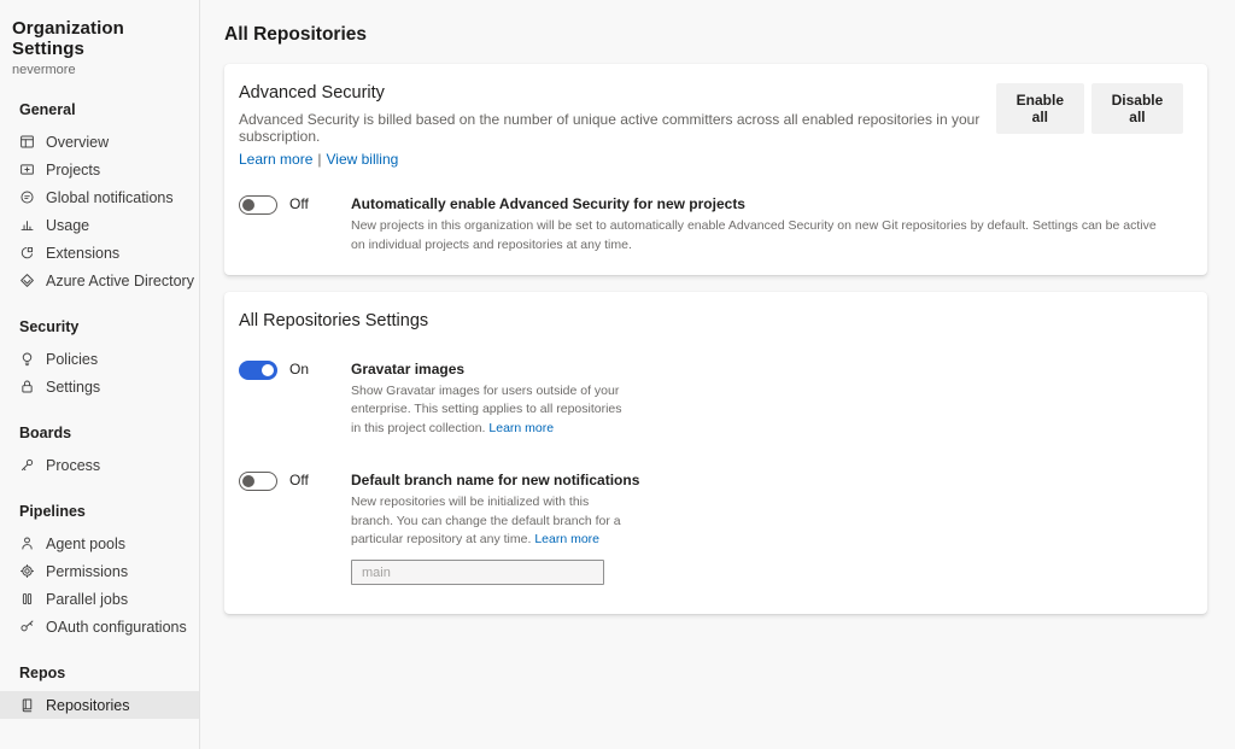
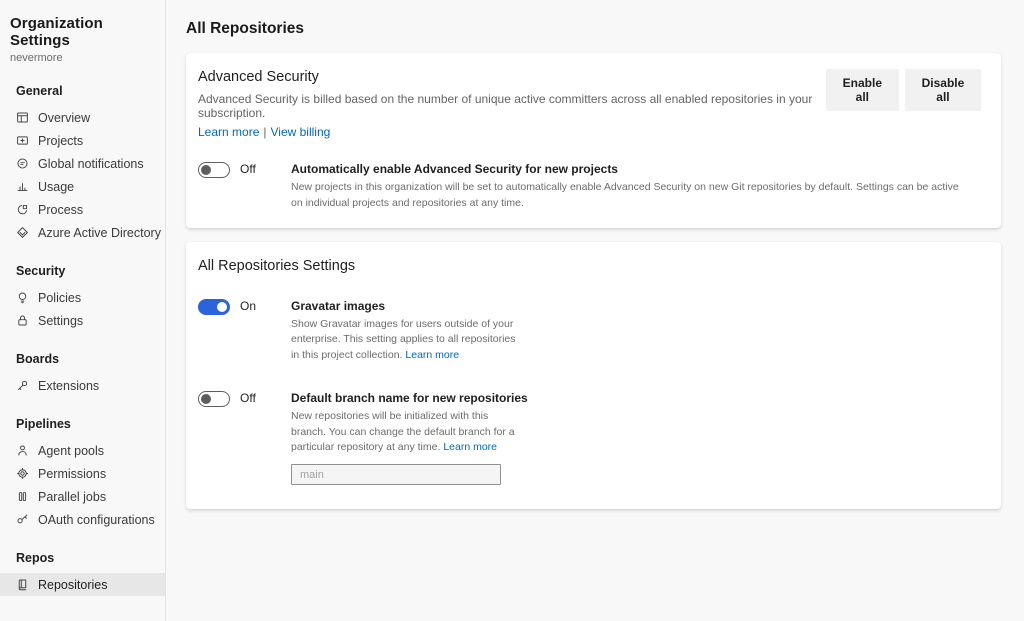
  Organization Settings
  nevermore
  General
  Overview
  Projects
  Global notifications
  Usage
- Extensions
+ Process
  Azure Active Directory
  Security
  Policies
  Settings
  Boards
- Process
+ Extensions
  Pipelines
  Agent pools
  Permissions
  Parallel jobs
  OAuth configurations
  Repos
  Repositories
  All Repositories
  Advanced Security
  Advanced Security is billed based on the number of unique active committers across all enabled repositories in your subscription.
  Learn more | View billing
  Enable all
  Disable all
  Off
  Automatically enable Advanced Security for new projects
  New projects in this organization will be set to automatically enable Advanced Security on new Git repositories by default. Settings can be active on individual projects and repositories at any time.
  All Repositories Settings
  On
  Gravatar images
  Show Gravatar images for users outside of your enterprise. This setting applies to all repositories in this project collection. Learn more
  Off
- Default branch name for new notifications
+ Default branch name for new repositories
  New repositories will be initialized with this branch. You can change the default branch for a particular repository at any time. Learn more
  main
